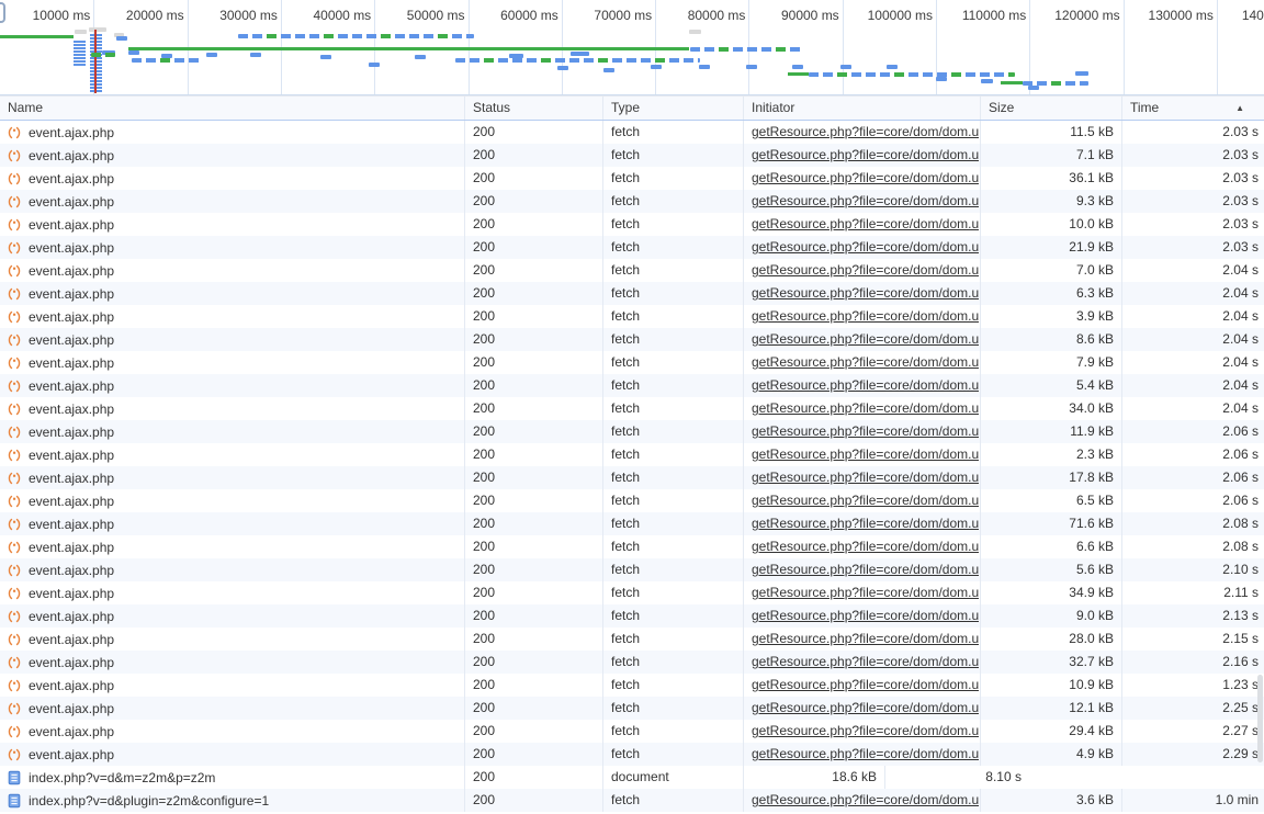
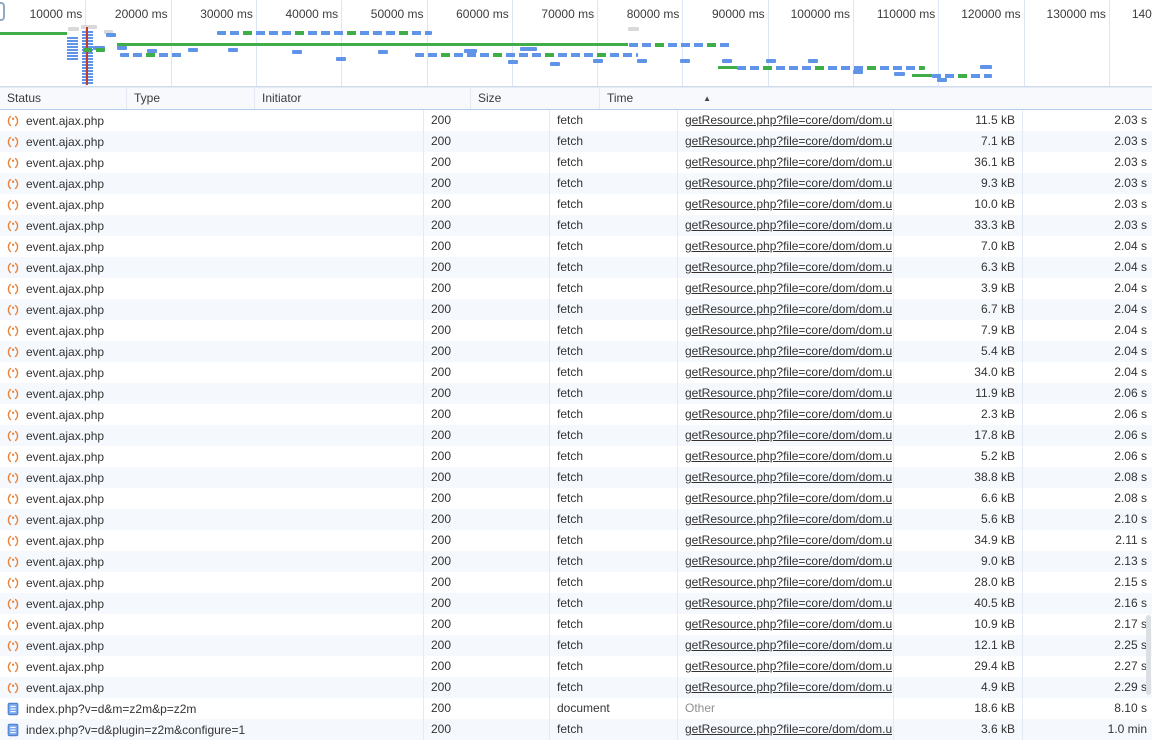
  10000 ms
  20000 ms
  30000 ms
  40000 ms
  50000 ms
  60000 ms
  70000 ms
  80000 ms
  90000 ms
  100000 ms
  110000 ms
  120000 ms
  130000 ms
- Name
  Status
  Type
  Initiator
  Size
  Time
  ▲
  event.ajax.php
  200
  fetch
  getResource.php?file=core/dom/dom.u
  11.5 kB
  2.03 s
  event.ajax.php
  200
  fetch
  getResource.php?file=core/dom/dom.u
  7.1 kB
  2.03 s
  event.ajax.php
  200
  fetch
  getResource.php?file=core/dom/dom.u
  36.1 kB
  2.03 s
  event.ajax.php
  200
  fetch
  getResource.php?file=core/dom/dom.u
  9.3 kB
  2.03 s
  event.ajax.php
  200
  fetch
  getResource.php?file=core/dom/dom.u
  10.0 kB
  2.03 s
  event.ajax.php
  200
  fetch
  getResource.php?file=core/dom/dom.u
- 21.9 kB
+ 33.3 kB
  2.03 s
  event.ajax.php
  200
  fetch
  getResource.php?file=core/dom/dom.u
  7.0 kB
  2.04 s
  event.ajax.php
  200
  fetch
  getResource.php?file=core/dom/dom.u
  6.3 kB
  2.04 s
  event.ajax.php
  200
  fetch
  getResource.php?file=core/dom/dom.u
  3.9 kB
  2.04 s
  event.ajax.php
  200
  fetch
  getResource.php?file=core/dom/dom.u
- 8.6 kB
+ 6.7 kB
  2.04 s
  event.ajax.php
  200
  fetch
  getResource.php?file=core/dom/dom.u
  7.9 kB
  2.04 s
  event.ajax.php
  200
  fetch
  getResource.php?file=core/dom/dom.u
  5.4 kB
  2.04 s
  event.ajax.php
  200
  fetch
  getResource.php?file=core/dom/dom.u
  34.0 kB
  2.04 s
  event.ajax.php
  200
  fetch
  getResource.php?file=core/dom/dom.u
  11.9 kB
  2.06 s
  event.ajax.php
  200
  fetch
  getResource.php?file=core/dom/dom.u
  2.3 kB
  2.06 s
  event.ajax.php
  200
  fetch
  getResource.php?file=core/dom/dom.u
  17.8 kB
  2.06 s
  event.ajax.php
  200
  fetch
  getResource.php?file=core/dom/dom.u
- 6.5 kB
+ 5.2 kB
  2.06 s
  event.ajax.php
  200
  fetch
  getResource.php?file=core/dom/dom.u
- 71.6 kB
+ 38.8 kB
  2.08 s
  event.ajax.php
  200
  fetch
  getResource.php?file=core/dom/dom.u
  6.6 kB
  2.08 s
  event.ajax.php
  200
  fetch
  getResource.php?file=core/dom/dom.u
  5.6 kB
  2.10 s
  event.ajax.php
  200
  fetch
  getResource.php?file=core/dom/dom.u
  34.9 kB
  2.11 s
  event.ajax.php
  200
  fetch
  getResource.php?file=core/dom/dom.u
  9.0 kB
  2.13 s
  event.ajax.php
  200
  fetch
  getResource.php?file=core/dom/dom.u
  28.0 kB
  2.15 s
  event.ajax.php
  200
  fetch
  getResource.php?file=core/dom/dom.u
- 32.7 kB
+ 40.5 kB
  2.16 s
  event.ajax.php
  200
  fetch
  getResource.php?file=core/dom/dom.u
  10.9 kB
- 1.23 s
+ 2.17 s
  event.ajax.php
  200
  fetch
  getResource.php?file=core/dom/dom.u
  12.1 kB
  2.25 s
  event.ajax.php
  200
  fetch
  getResource.php?file=core/dom/dom.u
  29.4 kB
  2.27 s
  event.ajax.php
  200
  fetch
  getResource.php?file=core/dom/dom.u
  4.9 kB
  2.29 s
  index.php?v=d&m=z2m&p=z2m
  200
  document
+ Other
  18.6 kB
  8.10 s
  index.php?v=d&plugin=z2m&configure=1
  200
  fetch
  getResource.php?file=core/dom/dom.u
  3.6 kB
  1.0 min
